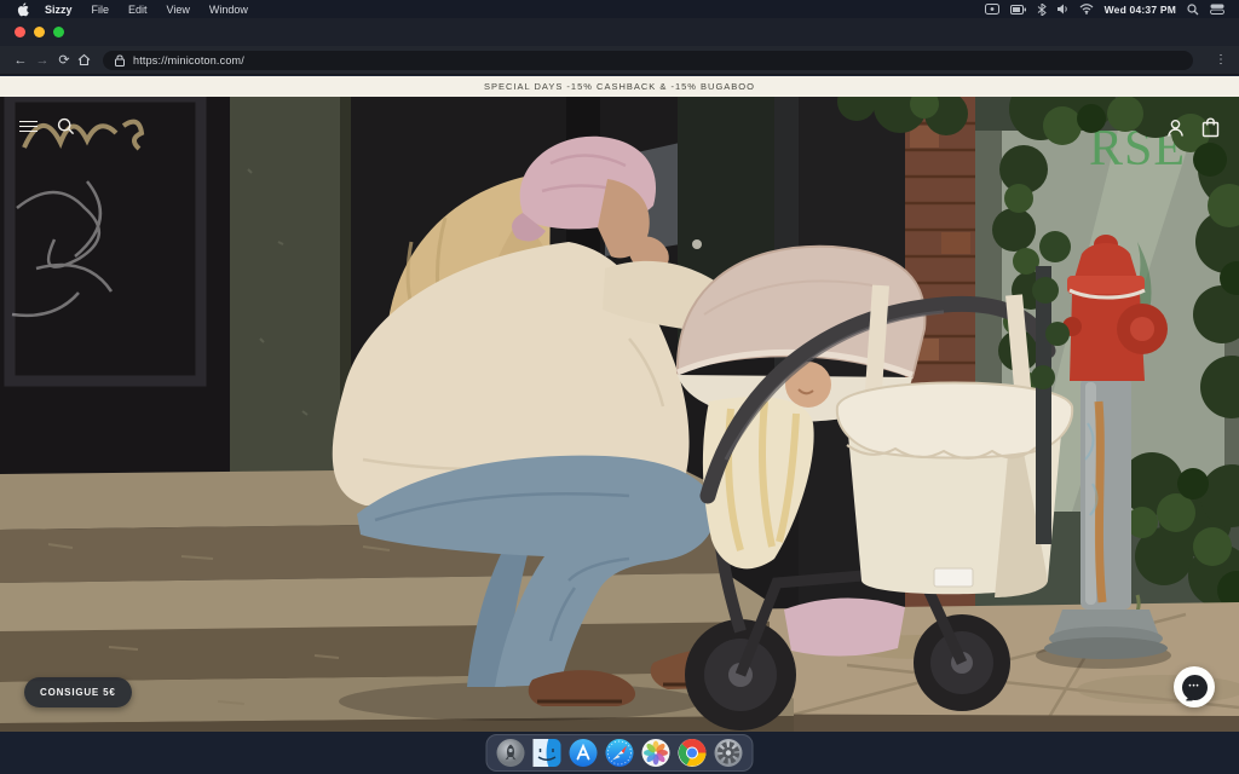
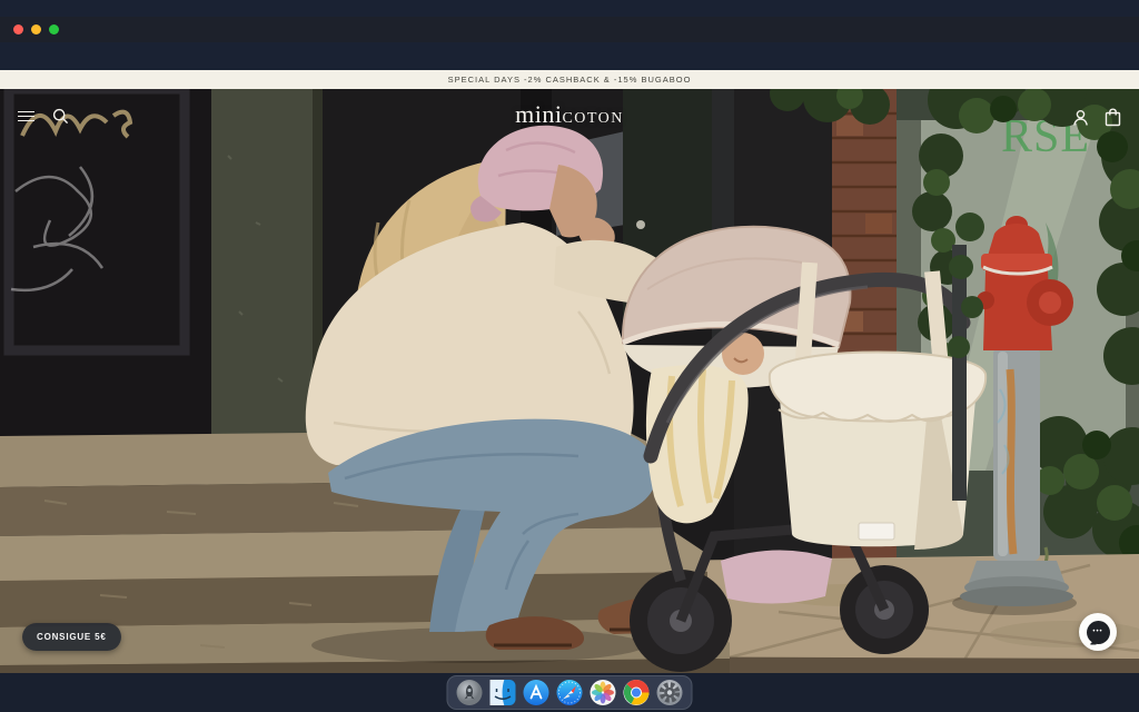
- Sizzy
- File
- Edit
- View
- Window
- Wed 04:37 PM
- ←
- →
- ⟳
- https://minicoton.com/
- ⋮
- SPECIAL DAYS -15% CASHBACK & -15% BUGABOO
+ SPECIAL DAYS -2% CASHBACK & -15% BUGABOO
  RSE
+ miniCOTON
  CONSIGUE 5€
